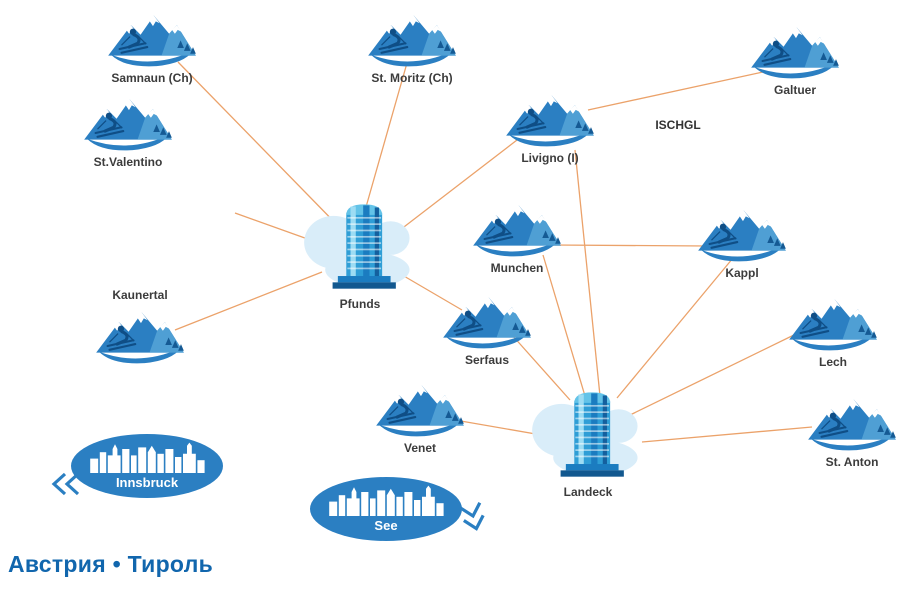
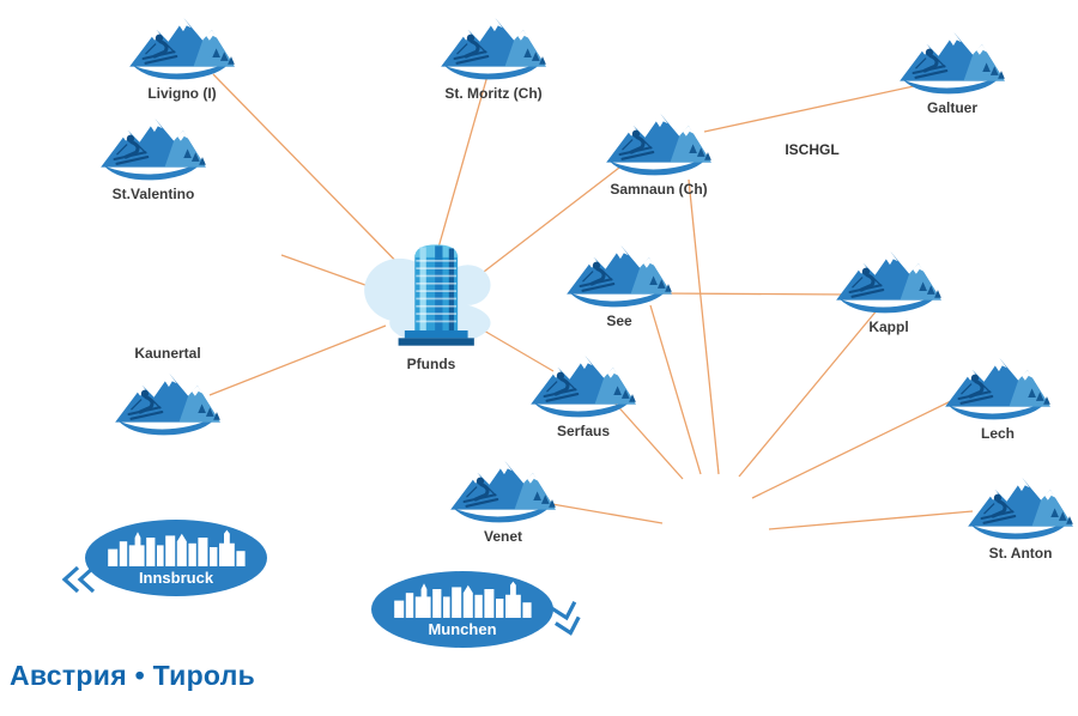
- Samnaun (Ch)
+ Livigno (I)
  St. Moritz (Ch)
  Galtuer
  St.Valentino
- Livigno (I)
+ Samnaun (Ch)
- Munchen
+ See
  Kappl
  Kaunertal
  Serfaus
  Lech
  Venet
  St. Anton
  Pfunds
- Landeck
  ISCHGL
  Innsbruck
- See
+ Munchen
  Австрия • Тироль
